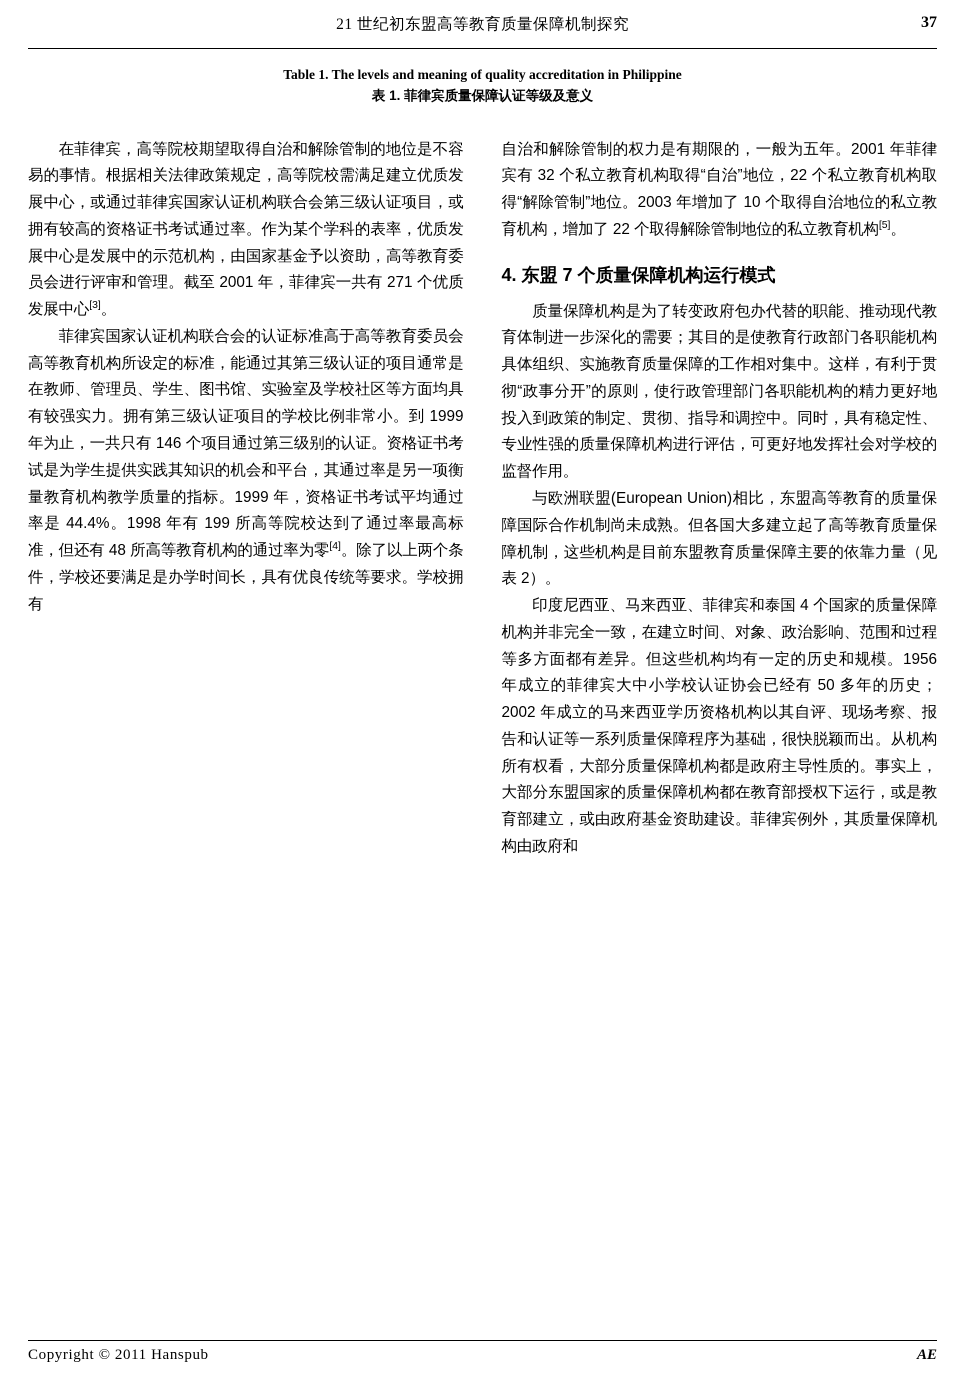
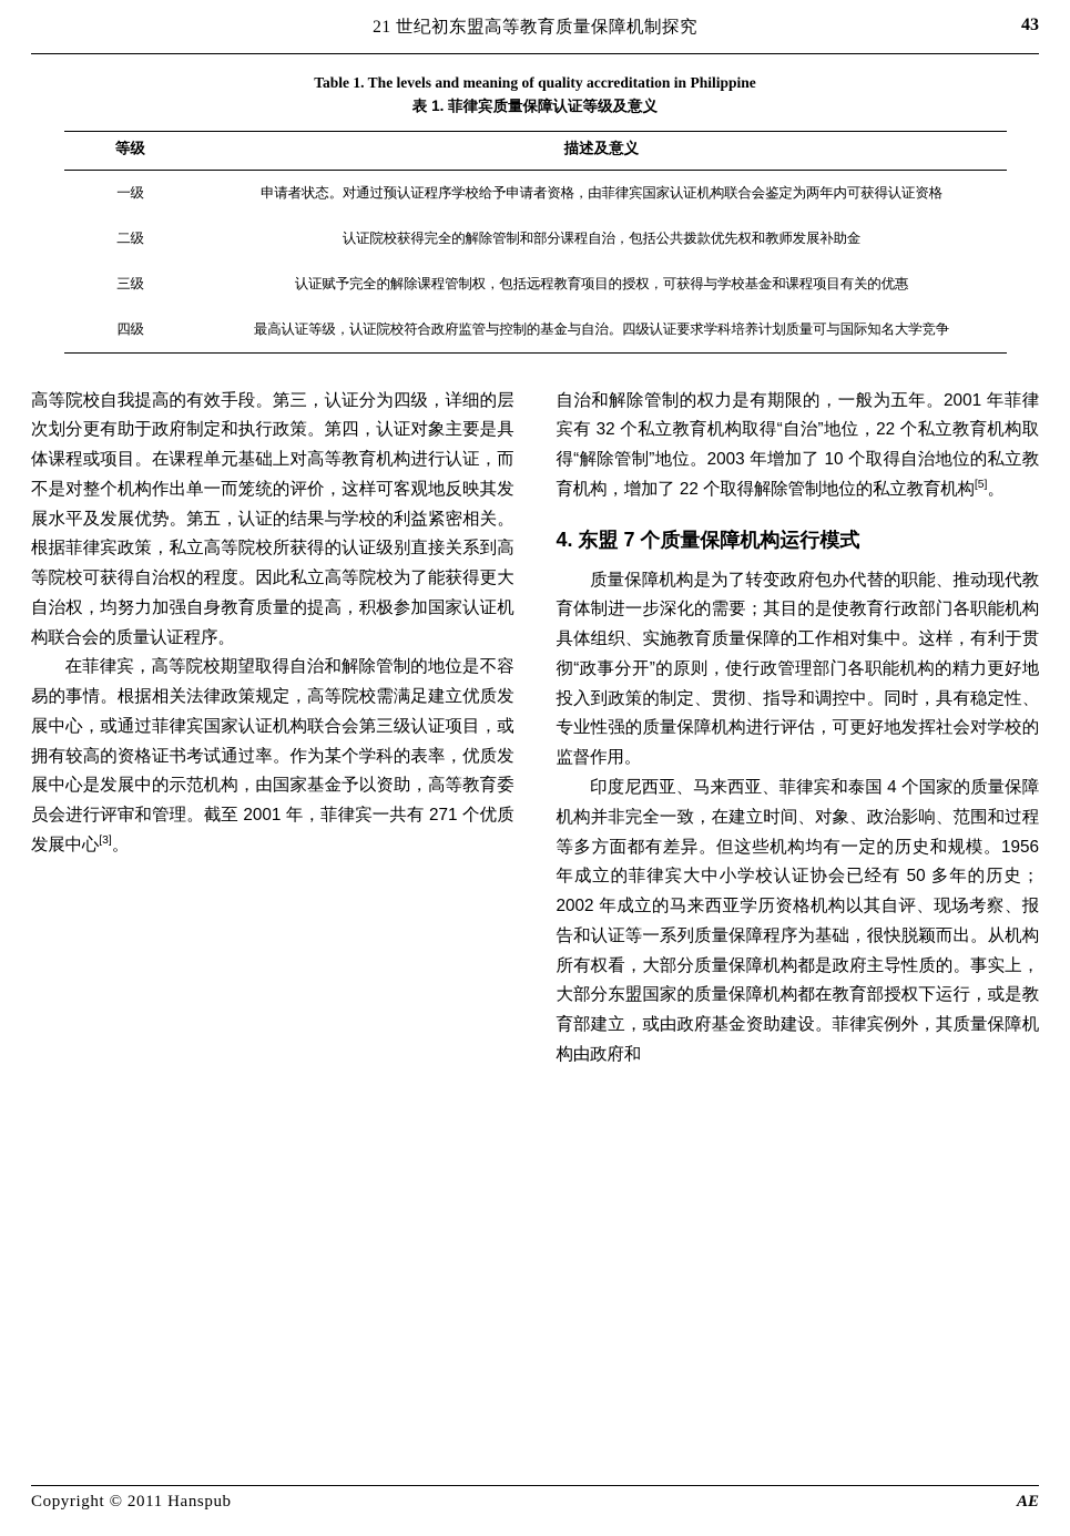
  21 世纪初东盟高等教育质量保障机制探究
- 37
+ 43
  Table 1. The levels and meaning of quality accreditation in Philippine
  表 1. 菲律宾质量保障认证等级及意义
+ 等级	描述及意义
+ 一级	申请者状态。对通过预认证程序学校给予申请者资格，由菲律宾国家认证机构联合会鉴定为两年内可获得认证资格
+ 二级	认证院校获得完全的解除管制和部分课程自治，包括公共拨款优先权和教师发展补助金
+ 三级	认证赋予完全的解除课程管制权，包括远程教育项目的授权，可获得与学校基金和课程项目有关的优惠
+ 四级	最高认证等级，认证院校符合政府监管与控制的基金与自治。四级认证要求学科培养计划质量可与国际知名大学竞争
+ 高等院校自我提高的有效手段。第三，认证分为四级，详细的层次划分更有助于政府制定和执行政策。第四，认证对象主要是具体课程或项目。在课程单元基础上对高等教育机构进行认证，而不是对整个机构作出单一而笼统的评价，这样可客观地反映其发展水平及发展优势。第五，认证的结果与学校的利益紧密相关。根据菲律宾政策，私立高等院校所获得的认证级别直接关系到高等院校可获得自治权的程度。因此私立高等院校为了能获得更大自治权，均努力加强自身教育质量的提高，积极参加国家认证机构联合会的质量认证程序。
  在菲律宾，高等院校期望取得自治和解除管制的地位是不容易的事情。根据相关法律政策规定，高等院校需满足建立优质发展中心，或通过菲律宾国家认证机构联合会第三级认证项目，或拥有较高的资格证书考试通过率。作为某个学科的表率，优质发展中心是发展中的示范机构，由国家基金予以资助，高等教育委员会进行评审和管理。截至 2001 年，菲律宾一共有 271 个优质发展中心[3]。
- 菲律宾国家认证机构联合会的认证标准高于高等教育委员会高等教育机构所设定的标准，能通过其第三级认证的项目通常是在教师、管理员、学生、图书馆、实验室及学校社区等方面均具有较强实力。拥有第三级认证项目的学校比例非常小。到 1999 年为止，一共只有 146 个项目通过第三级别的认证。资格证书考试是为学生提供实践其知识的机会和平台，其通过率是另一项衡量教育机构教学质量的指标。1999 年，资格证书考试平均通过率是 44.4%。1998 年有 199 所高等院校达到了通过率最高标准，但还有 48 所高等教育机构的通过率为零[4]。除了以上两个条件，学校还要满足是办学时间长，具有优良传统等要求。学校拥有
  自治和解除管制的权力是有期限的，一般为五年。2001 年菲律宾有 32 个私立教育机构取得“自治”地位，22 个私立教育机构取得“解除管制”地位。2003 年增加了 10 个取得自治地位的私立教育机构，增加了 22 个取得解除管制地位的私立教育机构[5]。
  4. 东盟 7 个质量保障机构运行模式
  质量保障机构是为了转变政府包办代替的职能、推动现代教育体制进一步深化的需要；其目的是使教育行政部门各职能机构具体组织、实施教育质量保障的工作相对集中。这样，有利于贯彻“政事分开”的原则，使行政管理部门各职能机构的精力更好地投入到政策的制定、贯彻、指导和调控中。同时，具有稳定性、专业性强的质量保障机构进行评估，可更好地发挥社会对学校的监督作用。
- 与欧洲联盟(European Union)相比，东盟高等教育的质量保障国际合作机制尚未成熟。但各国大多建立起了高等教育质量保障机制，这些机构是目前东盟教育质量保障主要的依靠力量（见表 2）。
  印度尼西亚、马来西亚、菲律宾和泰国 4 个国家的质量保障机构并非完全一致，在建立时间、对象、政治影响、范围和过程等多方面都有差异。但这些机构均有一定的历史和规模。1956 年成立的菲律宾大中小学校认证协会已经有 50 多年的历史；2002 年成立的马来西亚学历资格机构以其自评、现场考察、报告和认证等一系列质量保障程序为基础，很快脱颖而出。从机构所有权看，大部分质量保障机构都是政府主导性质的。事实上，大部分东盟国家的质量保障机构都在教育部授权下运行，或是教育部建立，或由政府基金资助建设。菲律宾例外，其质量保障机构由政府和
  Copyright © 2011 Hanspub
  AE
